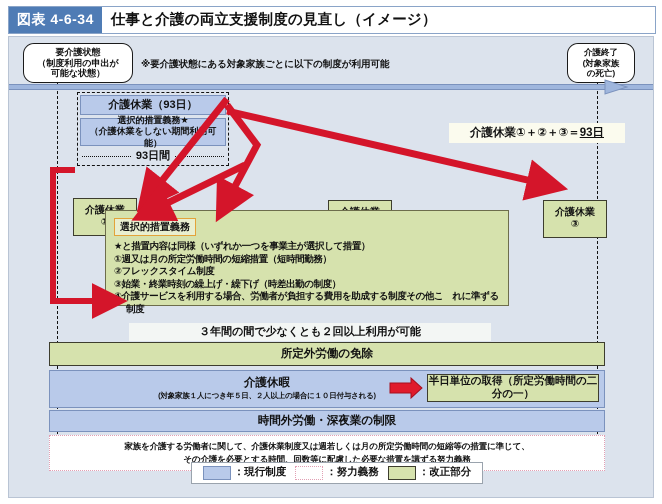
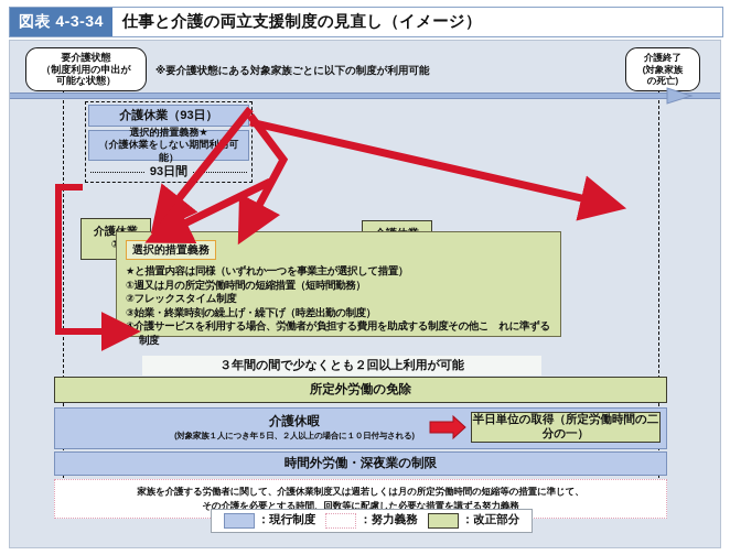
- 図表 4-6-34
+ 図表 4-3-34
  仕事と介護の両立支援制度の見直し（イメージ）
  要介護状態
  （制度利用の申出が
  可能な状態）
  介護終了
  (対象家族
  の死亡)
  ※要介護状態にある対象家族ごとに以下の制度が利用可能
  介護休業（93日）
  選択的措置義務★
  （介護休業をしない期間利可能）
  93日間
- 介護休業①＋②＋③＝
- 93日
- 介護休業
- ③
  選択的措置義務
  ★と措置内容は同様（いずれか一つを事業主が選択して措置）
  ①週又は月の所定労働時間の短縮措置（短時間勤務）
  ②フレックスタイム制度
  ③始業・終業時刻の繰上げ・繰下げ（時差出勤の制度）
  ④介護サービスを利用する場合、労働者が負担する費用を助成する制度その他こ れに準ずる制度
  ３年間の間で少なくとも２回以上利用が可能
  所定外労働の免除
  介護休暇
  (対象家族１人につき年５日、２人以上の場合に１０日付与される)
  半日単位の取得（所定労働時間の二分の一）
  時間外労働・深夜業の制限
  家族を介護する労働者に関して、介護休業制度又は週若しくは月の所定労働時間の短縮等の措置に準じて、
  その介護を必要とする時間、回数等に配慮した必要な措置を講ずる努力義務
  ：現行制度
  ：努力義務
  ：改正部分
